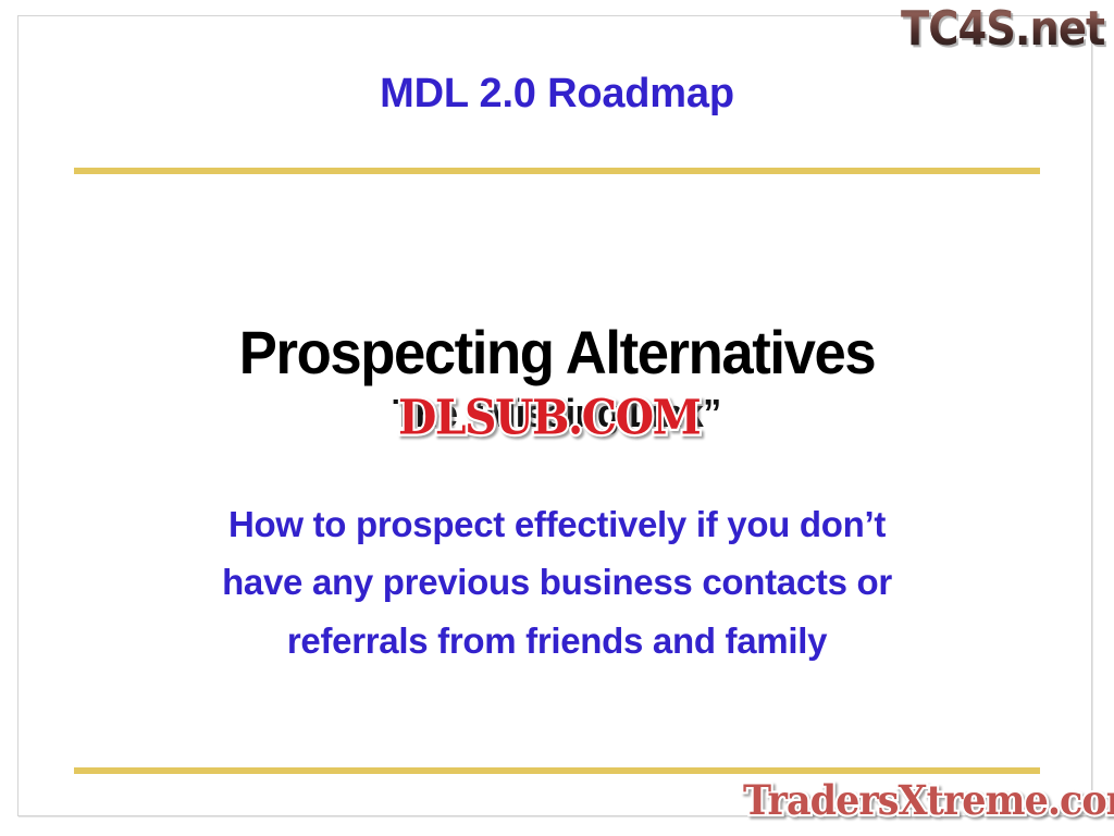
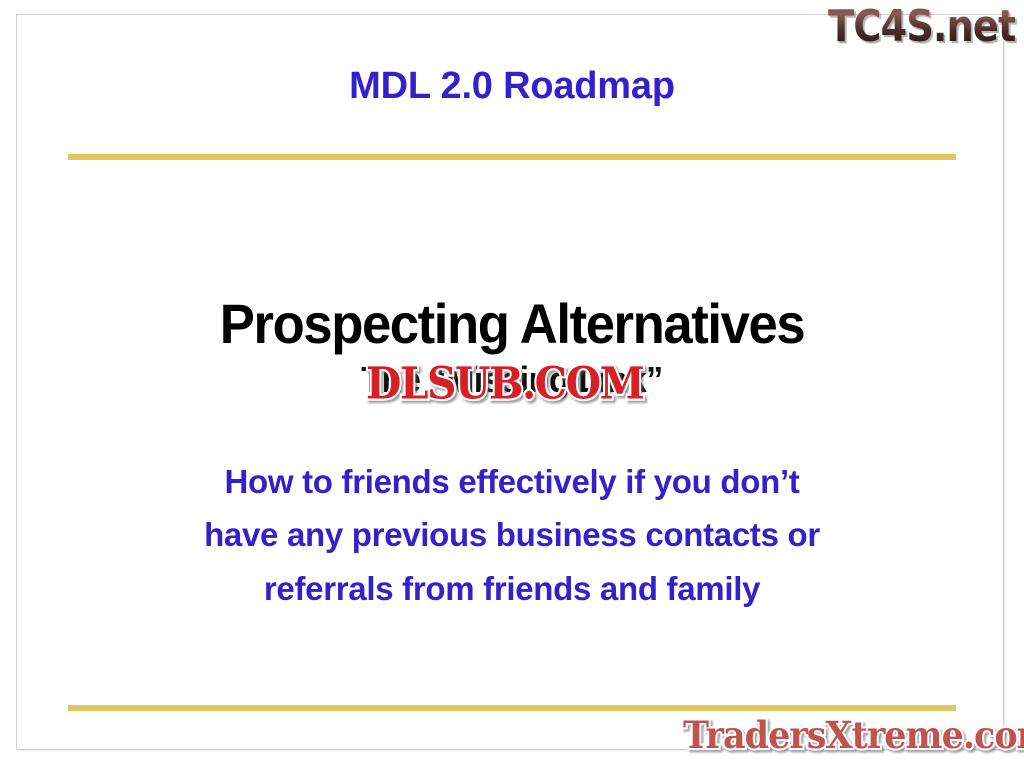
  MDL 2.0 Roadmap
  Prospecting Alternatives
  The “Missing Link”
- How to prospect effectively if you don’t
+ How to friends effectively if you don’t
  have any previous business contacts or
  referrals from friends and family
  TC4S.net
  DLSUB.COM
  TradersXtreme.co
